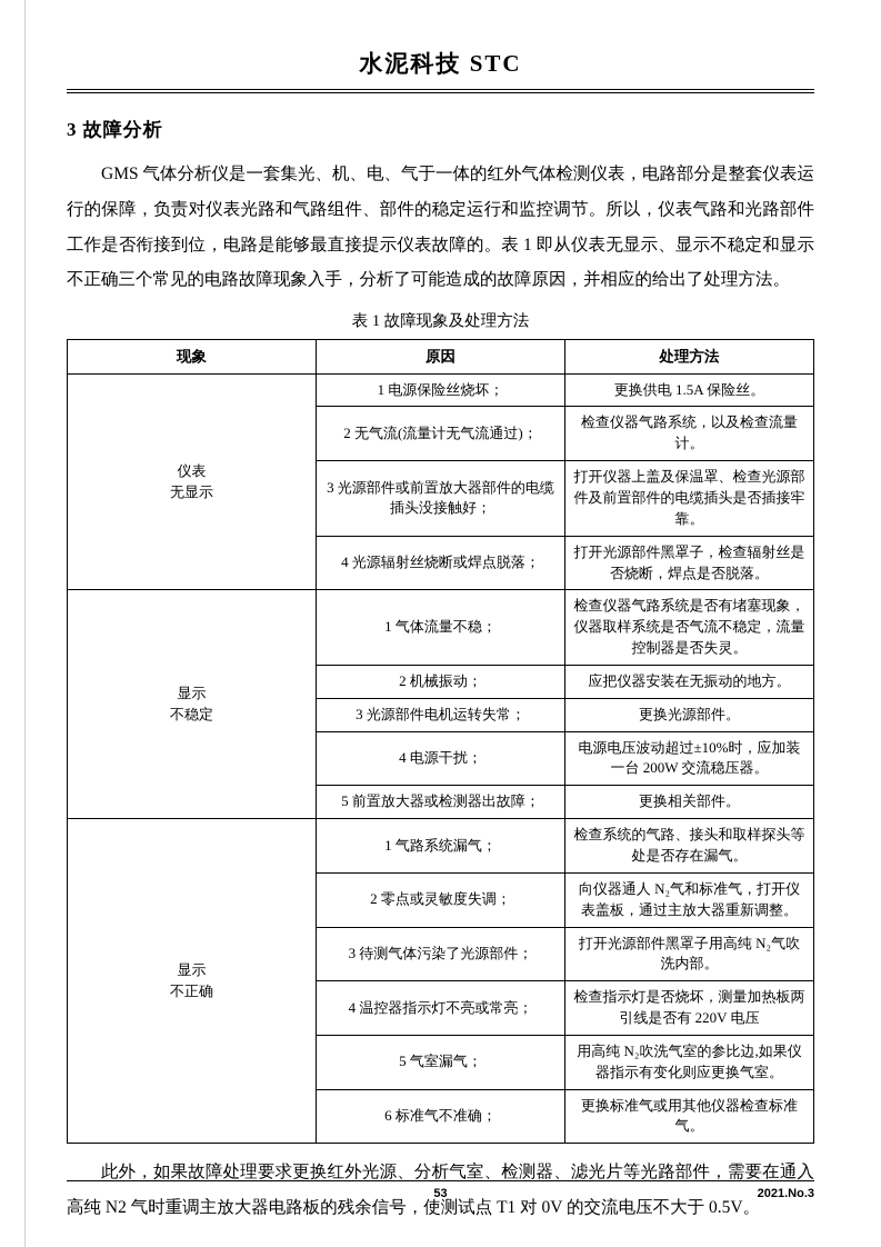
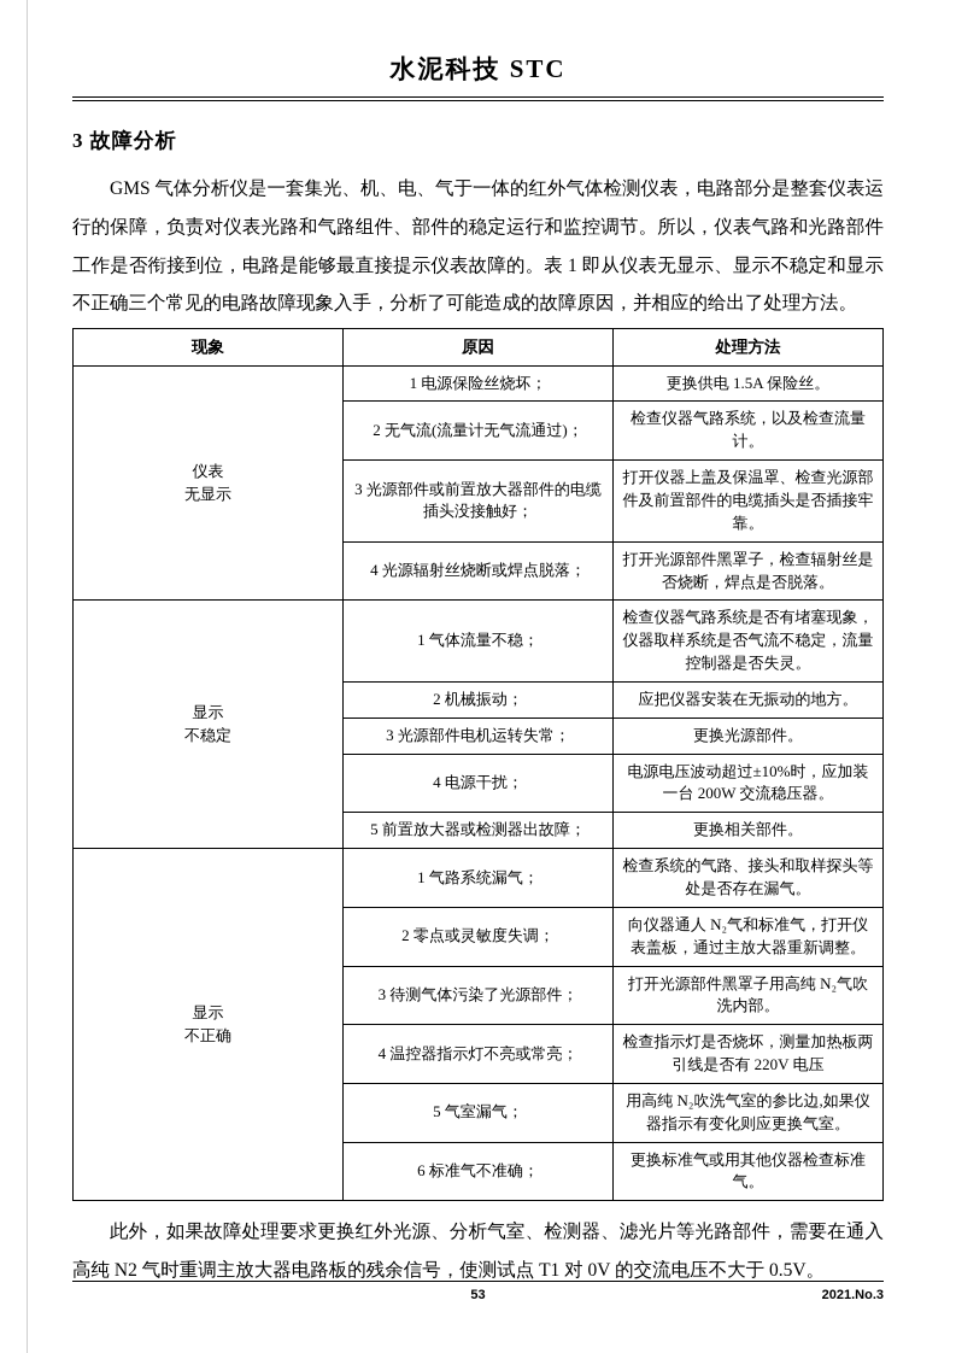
  水泥科技 STC
  3 故障分析
  GMS 气体分析仪是一套集光、机、电、气于一体的红外气体检测仪表，电路部分是整套仪表运行的保障，负责对仪表光路和气路组件、部件的稳定运行和监控调节。所以，仪表气路和光路部件工作是否衔接到位，电路是能够最直接提示仪表故障的。表 1 即从仪表无显示、显示不稳定和显示不正确三个常见的电路故障现象入手，分析了可能造成的故障原因，并相应的给出了处理方法。
- 表 1 故障现象及处理方法
  现象	原因	处理方法
  仪表无显示	1 电源保险丝烧坏；	更换供电 1.5A 保险丝。
  2 无气流(流量计无气流通过)；	检查仪器气路系统，以及检查流量计。
  3 光源部件或前置放大器部件的电缆插头没接触好；	打开仪器上盖及保温罩、检查光源部件及前置部件的电缆插头是否插接牢靠。
  4 光源辐射丝烧断或焊点脱落；	打开光源部件黑罩子，检查辐射丝是否烧断，焊点是否脱落。
  显示不稳定	1 气体流量不稳；	检查仪器气路系统是否有堵塞现象，仪器取样系统是否气流不稳定，流量控制器是否失灵。
  2 机械振动；	应把仪器安装在无振动的地方。
  3 光源部件电机运转失常；	更换光源部件。
  4 电源干扰；	电源电压波动超过±10%时，应加装一台 200W 交流稳压器。
  5 前置放大器或检测器出故障；	更换相关部件。
  显示不正确	1 气路系统漏气；	检查系统的气路、接头和取样探头等处是否存在漏气。
  2 零点或灵敏度失调；	向仪器通人 N₂气和标准气，打开仪表盖板，通过主放大器重新调整。
  3 待测气体污染了光源部件；	打开光源部件黑罩子用高纯 N₂气吹洗内部。
  4 温控器指示灯不亮或常亮；	检查指示灯是否烧坏，测量加热板两引线是否有 220V 电压
  5 气室漏气；	用高纯 N₂吹洗气室的参比边,如果仪器指示有变化则应更换气室。
  6 标准气不准确；	更换标准气或用其他仪器检查标准气。
  此外，如果故障处理要求更换红外光源、分析气室、检测器、滤光片等光路部件，需要在通入高纯 N2 气时重调主放大器电路板的残余信号，使测试点 T1 对 0V 的交流电压不大于 0.5V。
  53
  2021.No.3
